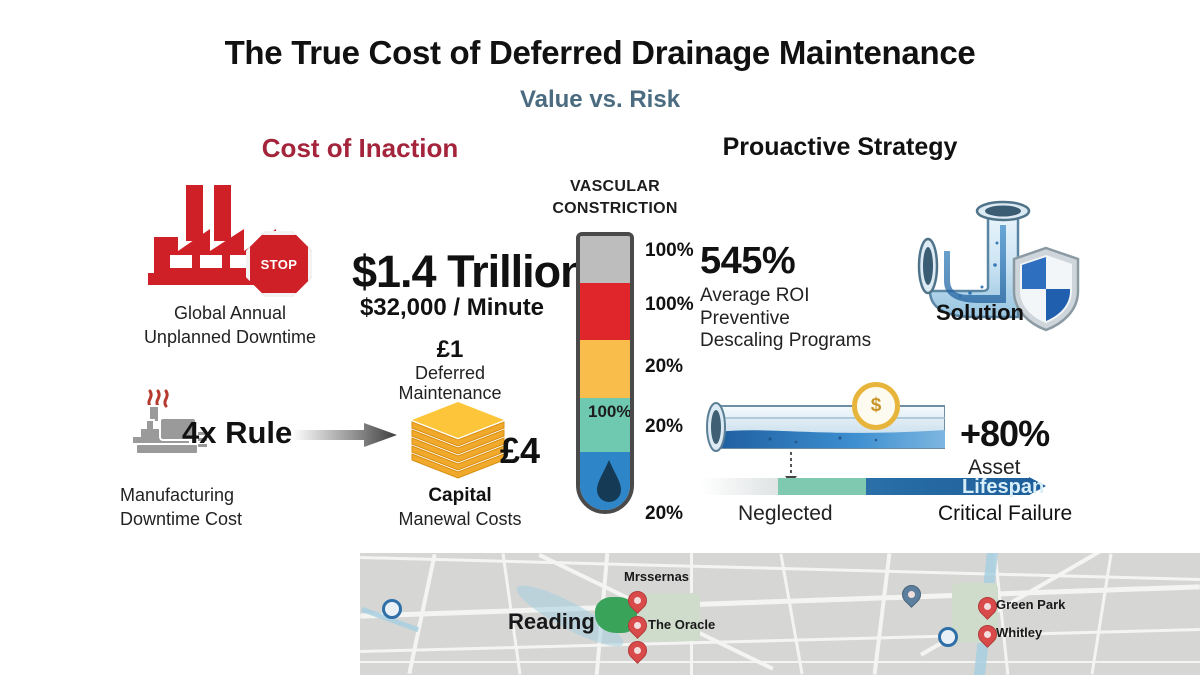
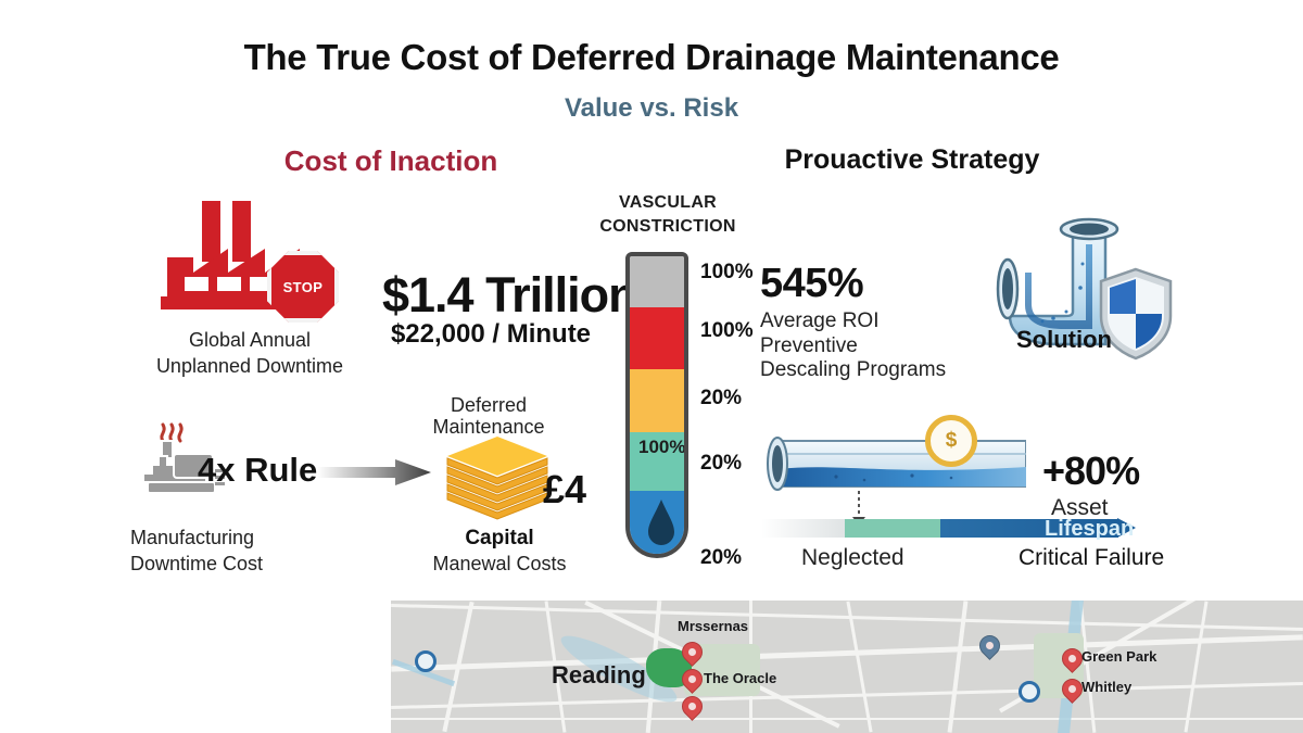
  The True Cost of Deferred Drainage Maintenance
  Value vs. Risk
  Cost of Inaction
  Prouactive Strategy
  STOP
  Global Annual
  Unplanned Downtime
  $1.4 Trillion
- $32,000 / Minute
+ $22,000 / Minute
- £1
  Deferred
  Maintenance
  4x Rule
  £4
  Capital
  Manewal Costs
  Manufacturing
  Downtime Cost
  VASCULAR
  CONSTRICTION
  100%
  100%
  100%
  20%
  20%
  20%
  545%
  Average ROI
  Preventive
  Descaling Programs
  Solution
  $
  +80%
  Asset
  Lifespan
  Neglected
  Critical Failure
  Reading
  Mrssernas
  The Oracle
  Green Park
  Whitley
